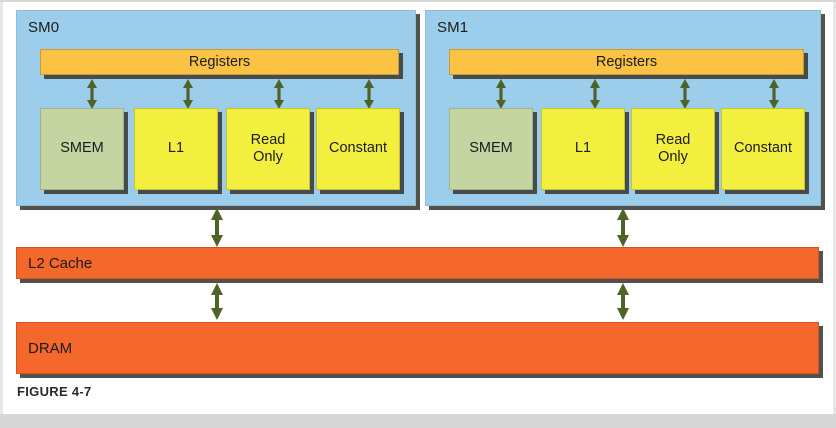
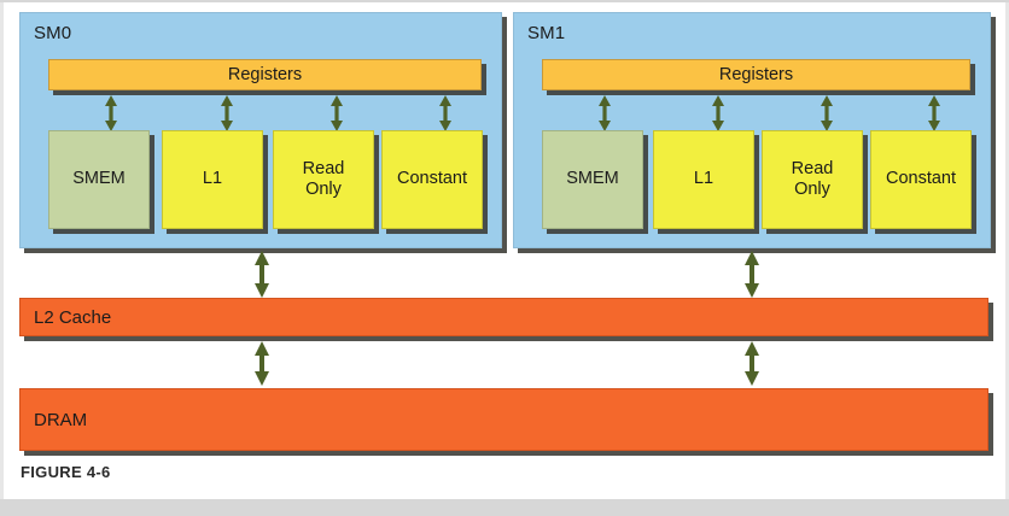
  SM0
  Registers
  SMEM
  L1
  Read
  Only
  Constant
  SM1
  Registers
  SMEM
  L1
  Read
  Only
  Constant
  L2 Cache
  DRAM
- FIGURE 4-7
+ FIGURE 4-6
